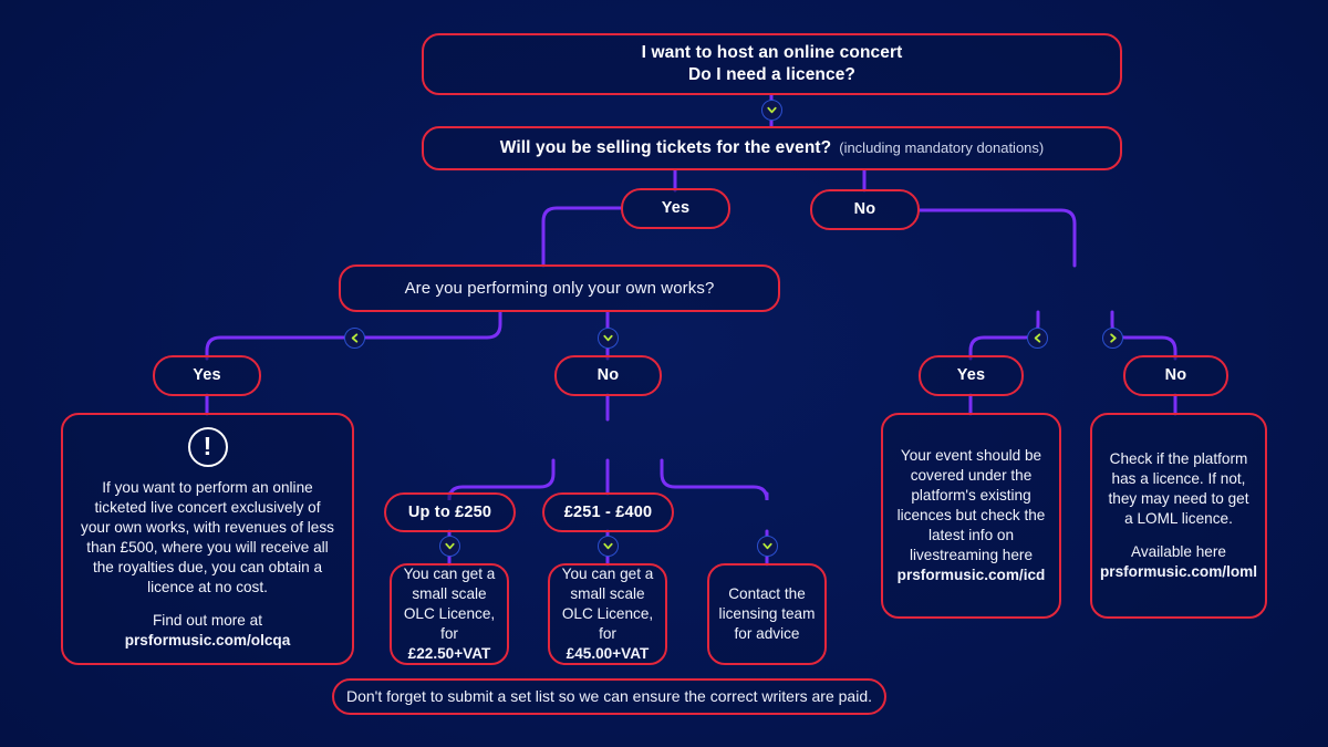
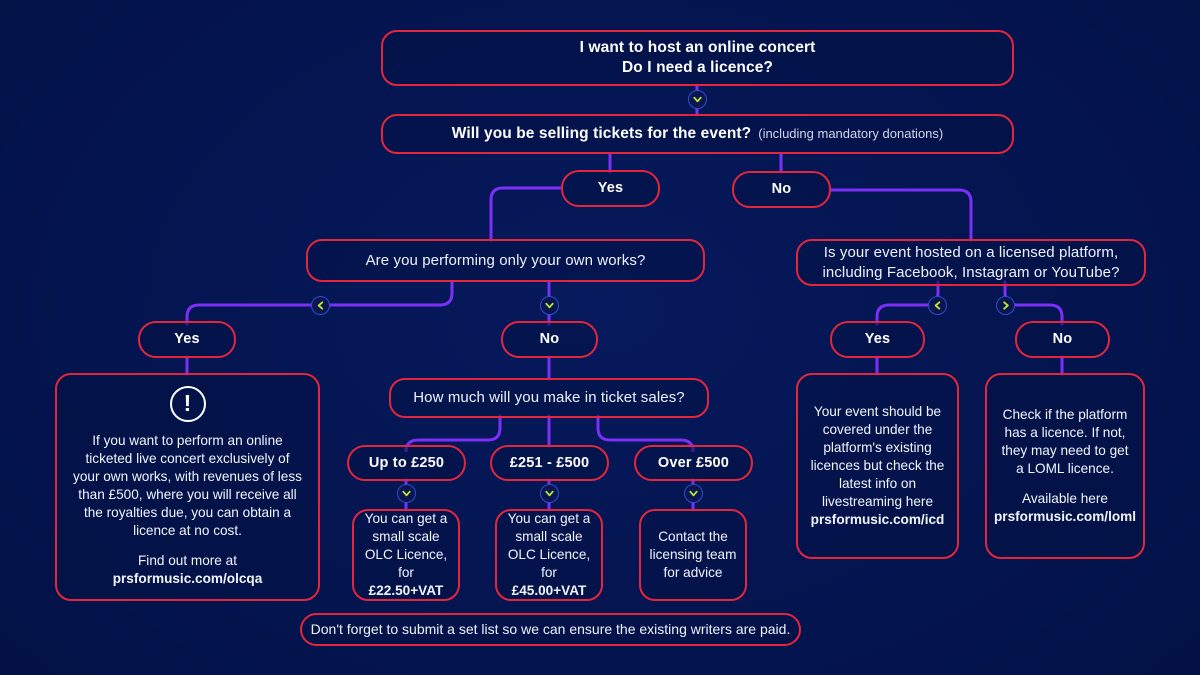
  I want to host an online concert
  Do I need a licence?
  Will you be selling tickets for the event?
  (including mandatory donations)
  Yes
  No
  Are you performing only your own works?
  Yes
  No
  !
  If you want to perform an online ticketed live concert exclusively of your own works, with revenues of less than £500, where you will receive all the royalties due, you can obtain a licence at no cost.
  Find out more at
  prsformusic.com/olcqa
+ How much will you make in ticket sales?
  Up to £250
- £251 - £400
+ £251 - £500
+ Over £500
  You can get a small scale OLC Licence, for
  £22.50+VAT
  You can get a small scale OLC Licence, for
  £45.00+VAT
  Contact the licensing team for advice
+ Is your event hosted on a licensed platform,
+ including Facebook, Instagram or YouTube?
  Yes
  No
  Your event should be covered under the platform's existing licences but check the latest info on livestreaming here
  prsformusic.com/icd
  Check if the platform has a licence. If not, they may need to get a LOML licence.
  Available here
  prsformusic.com/loml
- Don't forget to submit a set list so we can ensure the correct writers are paid.
+ Don't forget to submit a set list so we can ensure the existing writers are paid.
